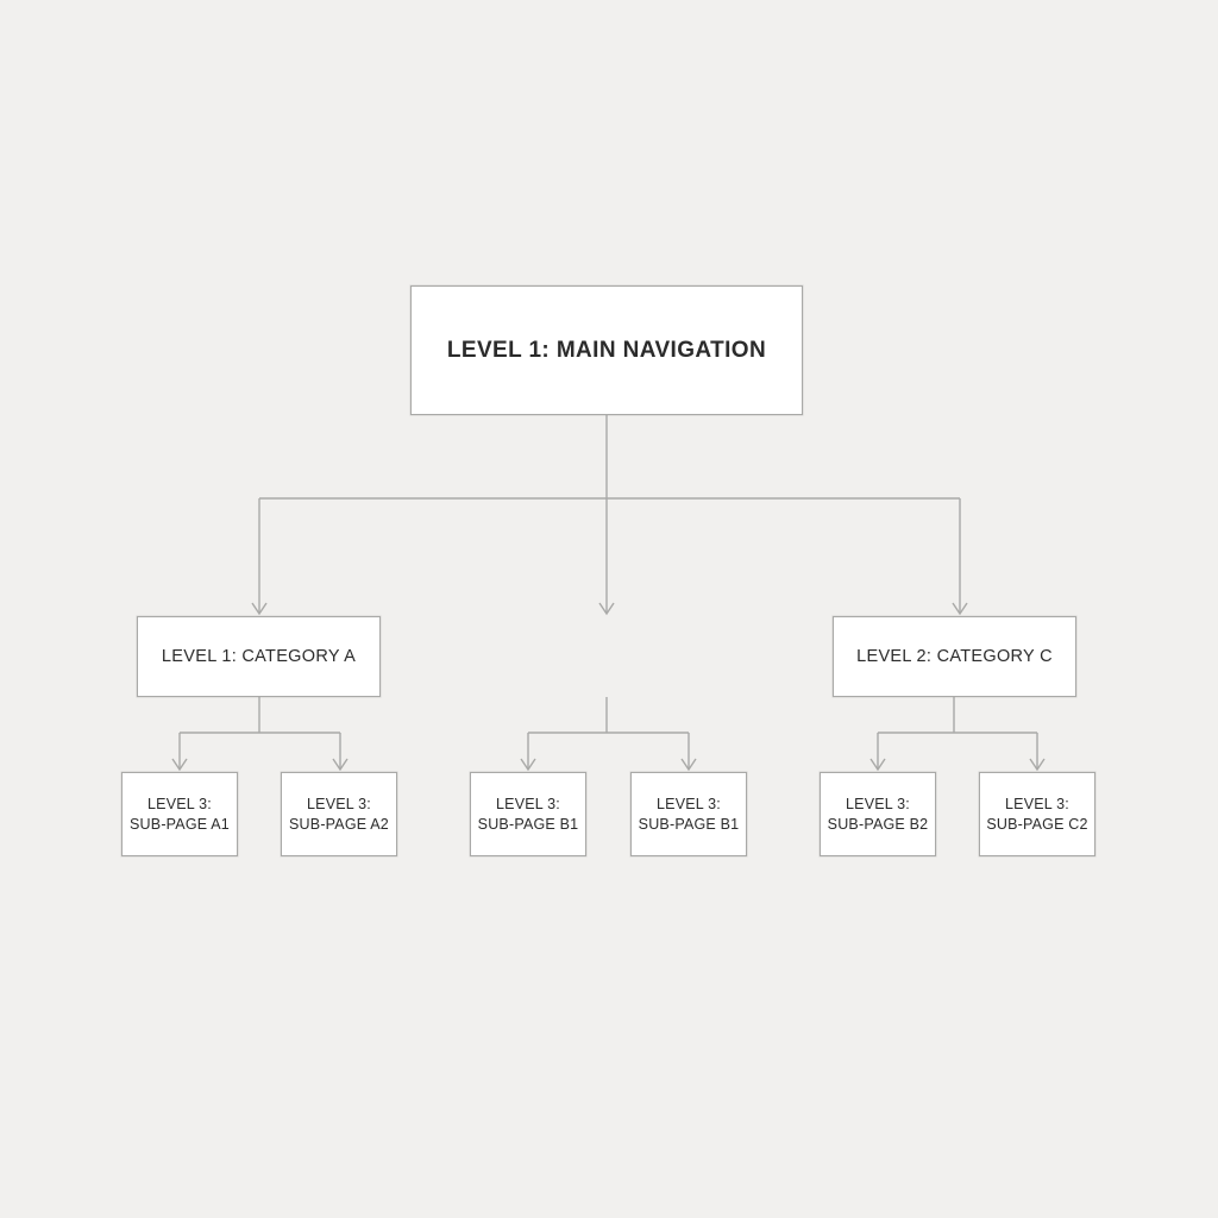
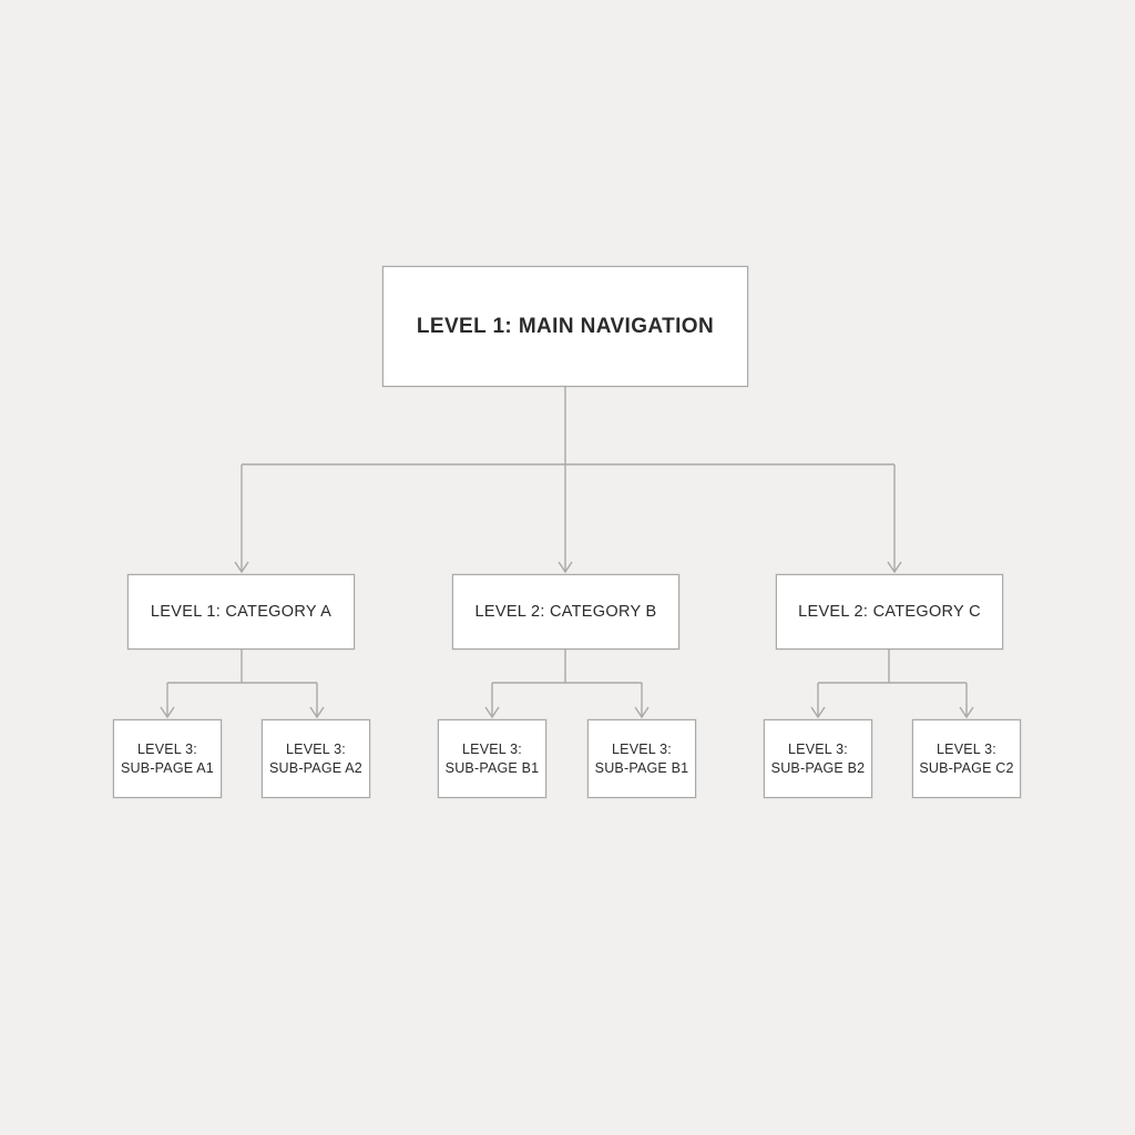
  LEVEL 1: MAIN NAVIGATION
  LEVEL 1: CATEGORY A
+ LEVEL 2: CATEGORY B
  LEVEL 2: CATEGORY C
  LEVEL 3:
  SUB-PAGE A1
  LEVEL 3:
  SUB-PAGE A2
  LEVEL 3:
  SUB-PAGE B1
  LEVEL 3:
  SUB-PAGE B1
  LEVEL 3:
  SUB-PAGE B2
  LEVEL 3:
  SUB-PAGE C2
